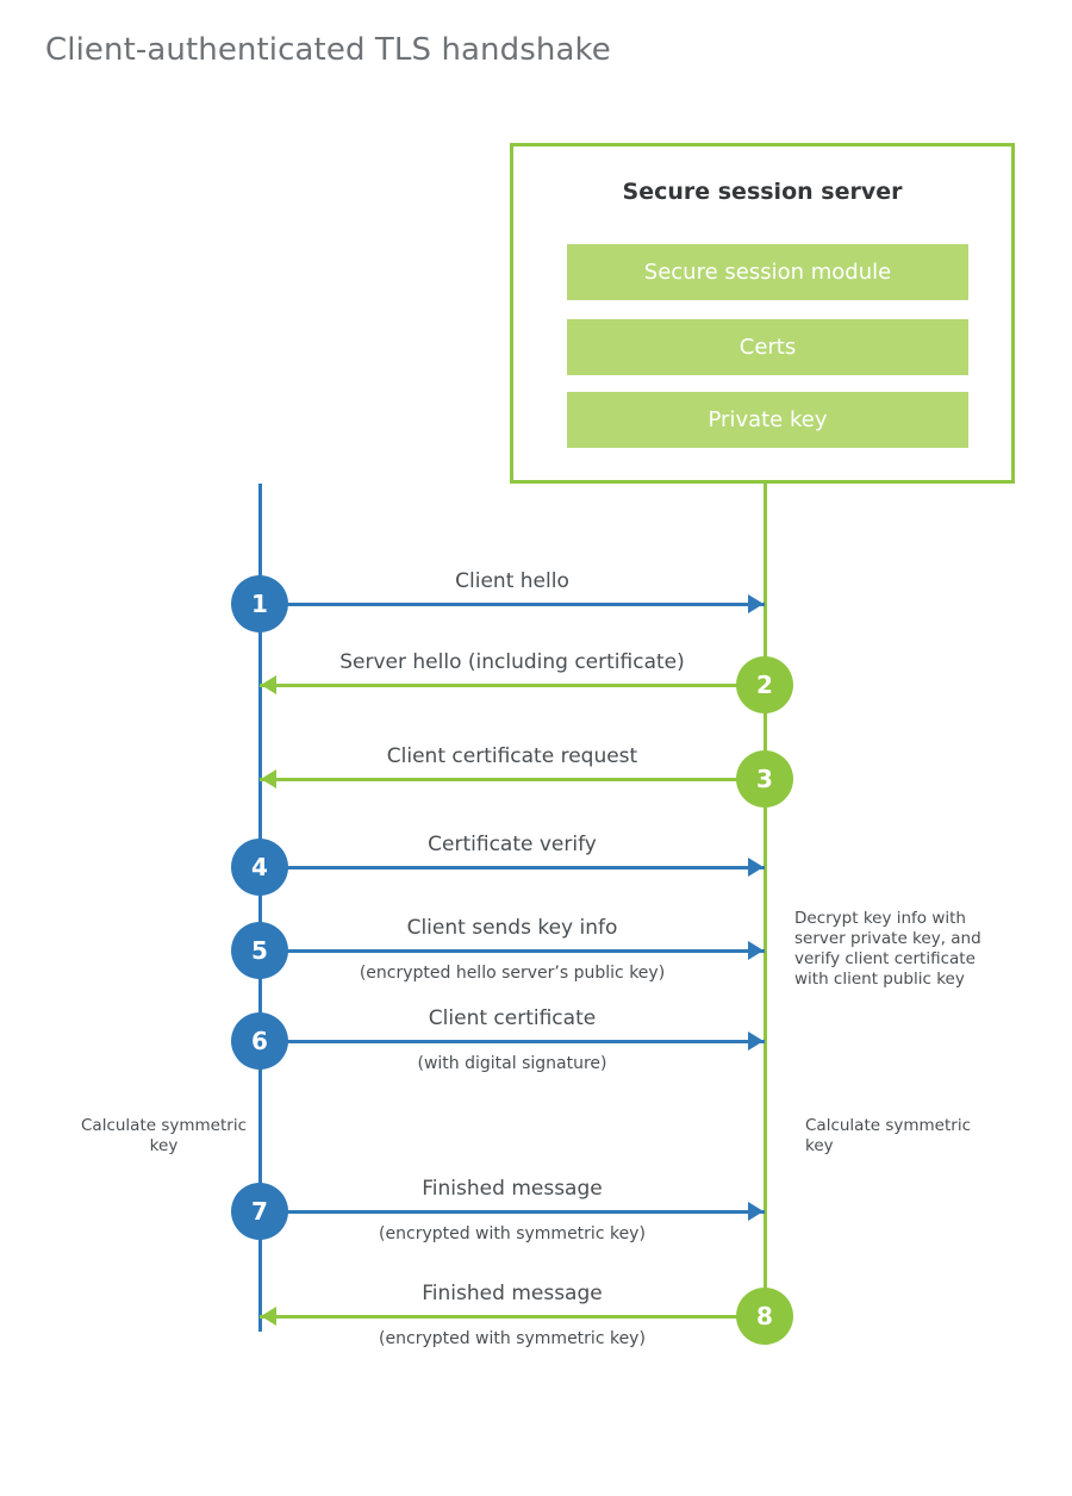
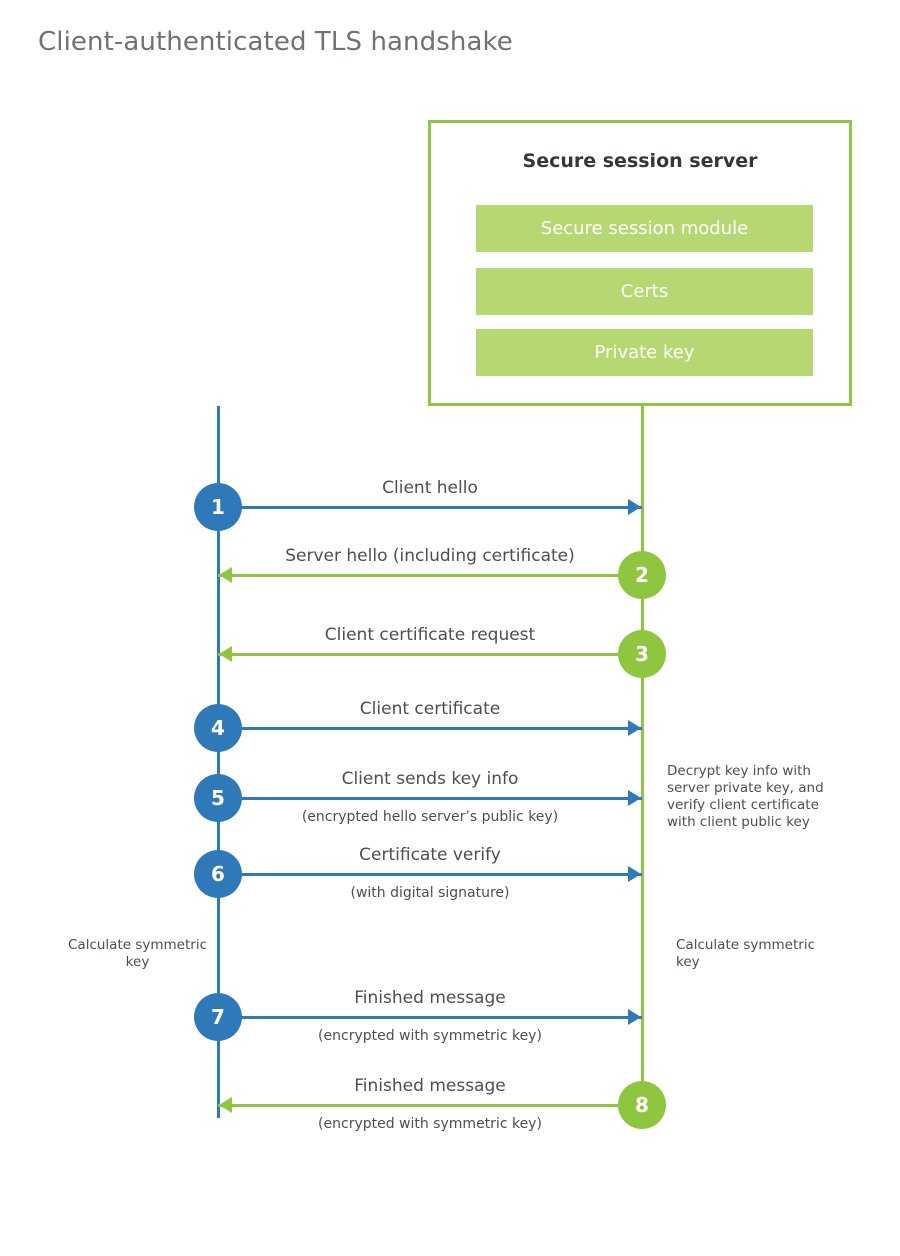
  Client-authenticated TLS handshake
  Secure session server
  Secure session module
  Certs
  Private key
  1
  Client hello
  2
  Server hello (including certificate)
  3
  Client certificate request
  4
- Certificate verify
+ Client certificate
  5
  Client sends key info
  (encrypted hello server’s public key)
  6
- Client certificate
+ Certificate verify
  (with digital signature)
  7
  Finished message
  (encrypted with symmetric key)
  8
  Finished message
  (encrypted with symmetric key)
  Decrypt key info with server private key, and verify client certificate with client public key
  Calculate symmetric key
  Calculate symmetric key
